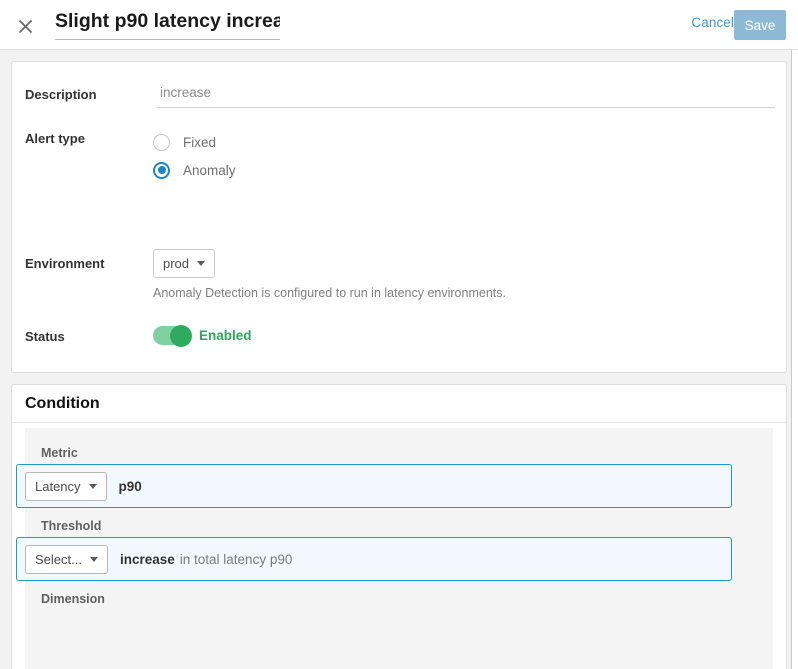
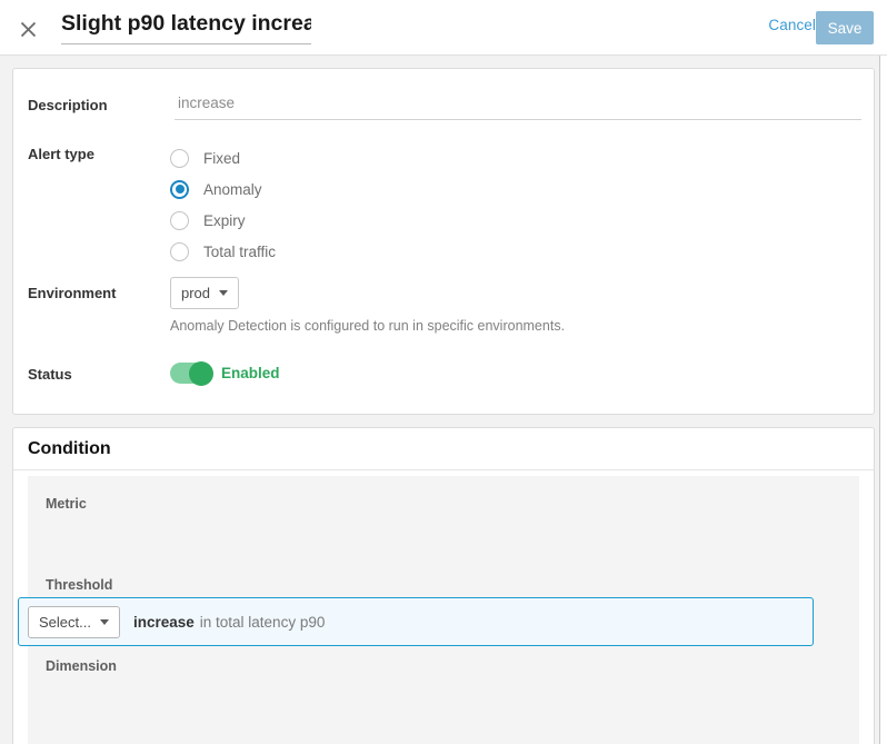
  Slight p90 latency increa
  Cancel
  Save
  Description
  increase
  Alert type
  Fixed
  Anomaly
+ Expiry
+ Total traffic
  Environment
  prod
- Anomaly Detection is configured to run in latency environments.
+ Anomaly Detection is configured to run in specific environments.
  Status
  Enabled
  Condition
  Metric
- Latency
- p90
  Threshold
  Select...
  increase
  in total latency p90
  Dimension
